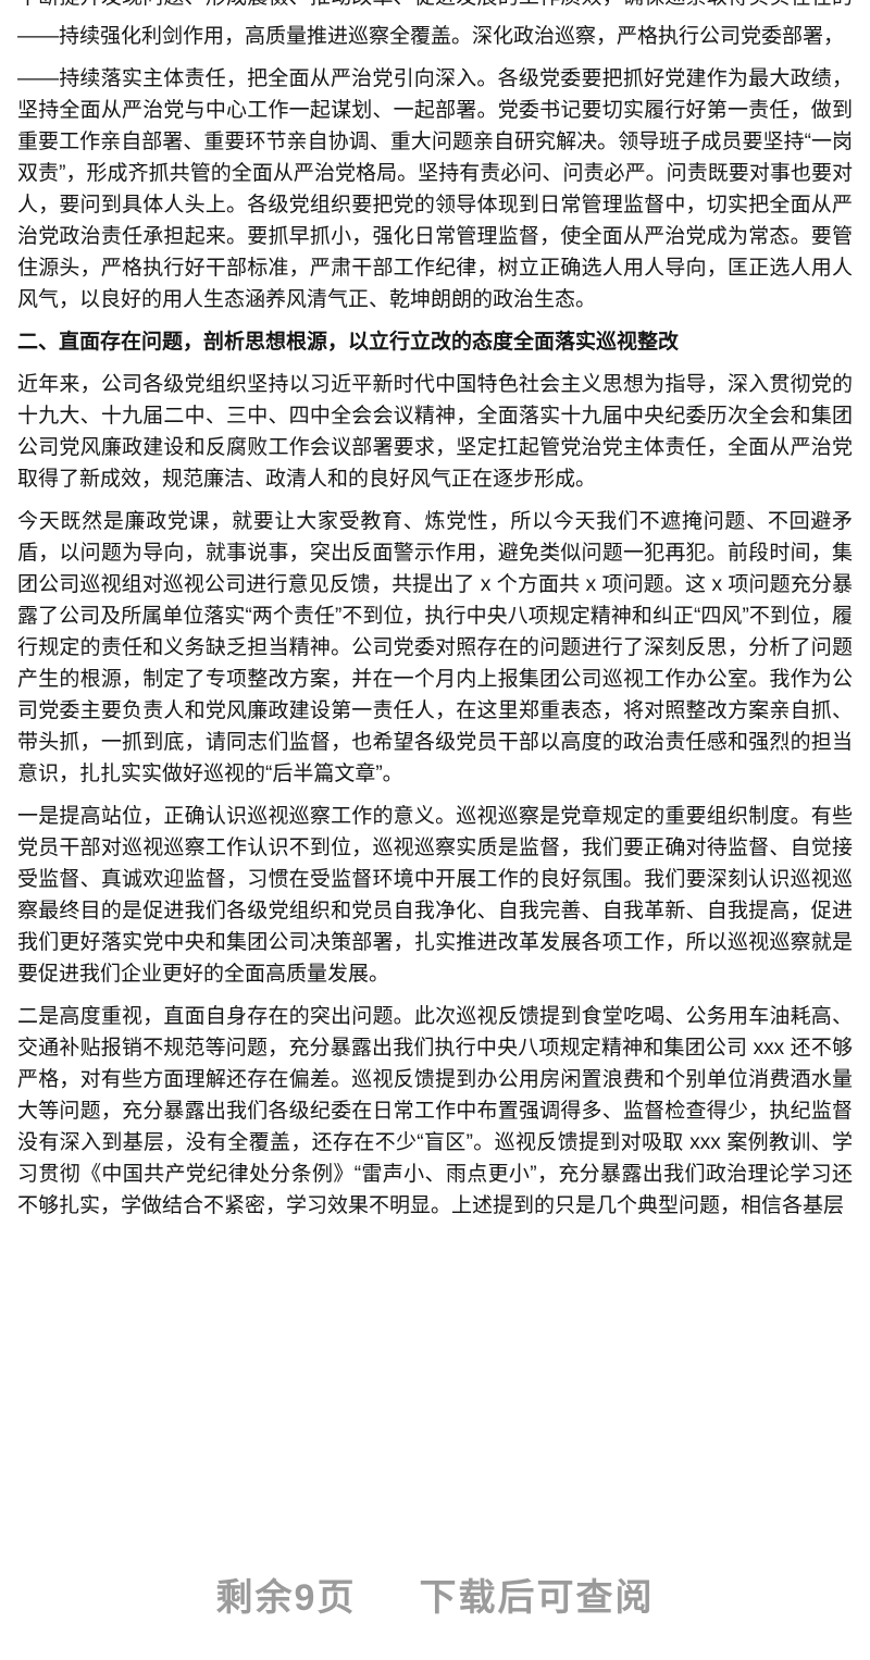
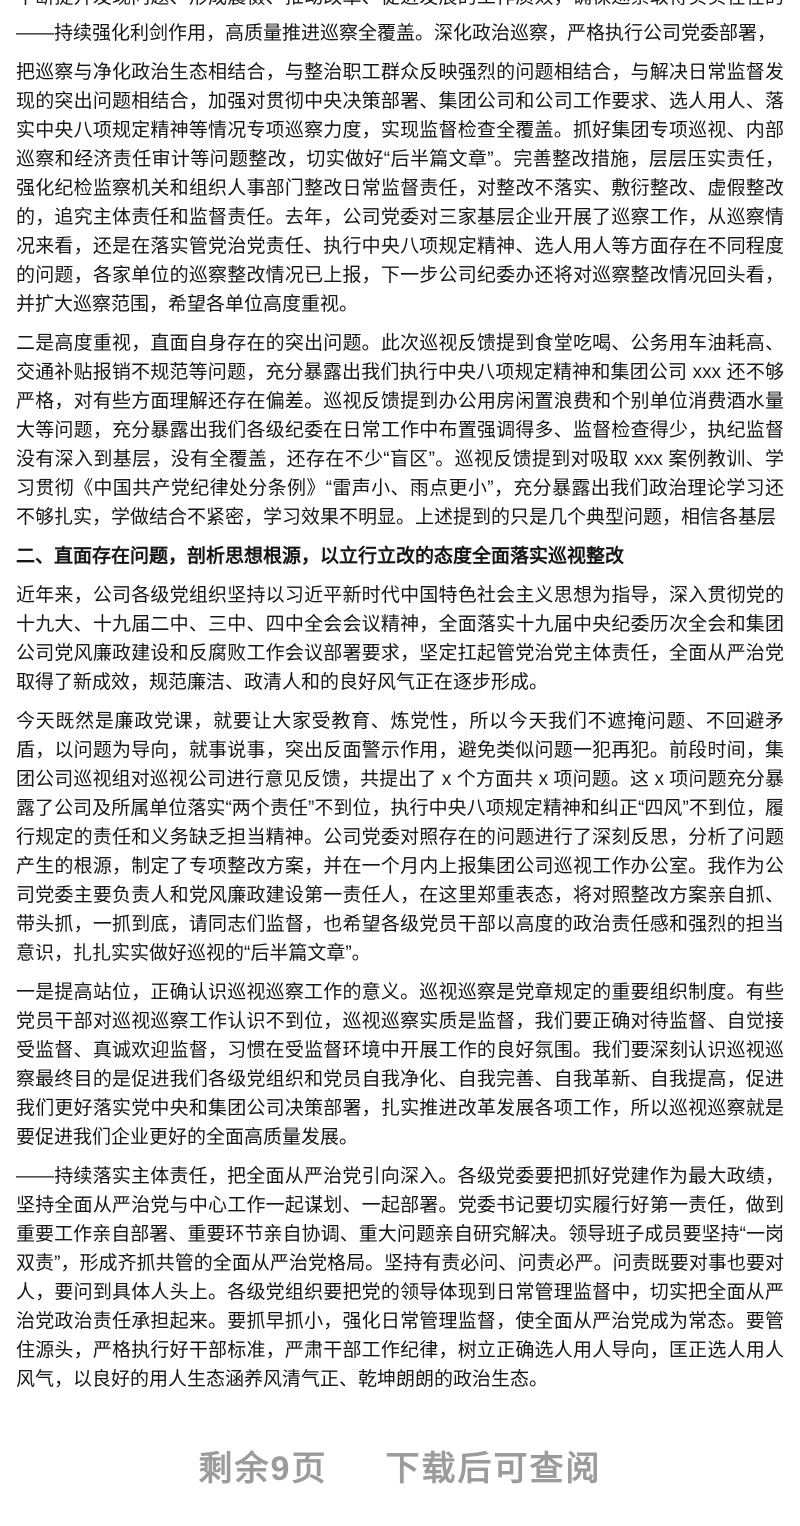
  ——持续强化利剑作用，高质量推进巡察全覆盖。深化政治巡察，严格执行公司党委部署，
+ 把巡察与净化政治生态相结合，与整治职工群众反映强烈的问题相结合，与解决日常监督发现的突出问题相结合，加强对贯彻中央决策部署、集团公司和公司工作要求、选人用人、落实中央八项规定精神等情况专项巡察力度，实现监督检查全覆盖。抓好集团专项巡视、内部巡察和经济责任审计等问题整改，切实做好“后半篇文章”。完善整改措施，层层压实责任，强化纪检监察机关和组织人事部门整改日常监督责任，对整改不落实、敷衍整改、虚假整改的，追究主体责任和监督责任。去年，公司党委对三家基层企业开展了巡察工作，从巡察情况来看，还是在落实管党治党责任、执行中央八项规定精神、选人用人等方面存在不同程度的问题，各家单位的巡察整改情况已上报，下一步公司纪委办还将对巡察整改情况回头看，并扩大巡察范围，希望各单位高度重视。
- ——持续落实主体责任，把全面从严治党引向深入。各级党委要把抓好党建作为最大政绩，坚持全面从严治党与中心工作一起谋划、一起部署。党委书记要切实履行好第一责任，做到重要工作亲自部署、重要环节亲自协调、重大问题亲自研究解决。领导班子成员要坚持“一岗双责”，形成齐抓共管的全面从严治党格局。坚持有责必问、问责必严。问责既要对事也要对人，要问到具体人头上。各级党组织要把党的领导体现到日常管理监督中，切实把全面从严治党政治责任承担起来。要抓早抓小，强化日常管理监督，使全面从严治党成为常态。要管住源头，严格执行好干部标准，严肃干部工作纪律，树立正确选人用人导向，匡正选人用人风气，以良好的用人生态涵养风清气正、乾坤朗朗的政治生态。
+ 二是高度重视，直面自身存在的突出问题。此次巡视反馈提到食堂吃喝、公务用车油耗高、交通补贴报销不规范等问题，充分暴露出我们执行中央八项规定精神和集团公司 xxx 还不够严格，对有些方面理解还存在偏差。巡视反馈提到办公用房闲置浪费和个别单位消费酒水量大等问题，充分暴露出我们各级纪委在日常工作中布置强调得多、监督检查得少，执纪监督没有深入到基层，没有全覆盖，还存在不少“盲区”。巡视反馈提到对吸取 xxx 案例教训、学习贯彻《中国共产党纪律处分条例》“雷声小、雨点更小”，充分暴露出我们政治理论学习还不够扎实，学做结合不紧密，学习效果不明显。上述提到的只是几个典型问题，相信各基层
  二、直面存在问题，剖析思想根源，以立行立改的态度全面落实巡视整改
  近年来，公司各级党组织坚持以习近平新时代中国特色社会主义思想为指导，深入贯彻党的十九大、十九届二中、三中、四中全会会议精神，全面落实十九届中央纪委历次全会和集团公司党风廉政建设和反腐败工作会议部署要求，坚定扛起管党治党主体责任，全面从严治党取得了新成效，规范廉洁、政清人和的良好风气正在逐步形成。
  今天既然是廉政党课，就要让大家受教育、炼党性，所以今天我们不遮掩问题、不回避矛盾，以问题为导向，就事说事，突出反面警示作用，避免类似问题一犯再犯。前段时间，集团公司巡视组对巡视公司进行意见反馈，共提出了 x 个方面共 x 项问题。这 x 项问题充分暴露了公司及所属单位落实“两个责任”不到位，执行中央八项规定精神和纠正“四风”不到位，履行规定的责任和义务缺乏担当精神。公司党委对照存在的问题进行了深刻反思，分析了问题产生的根源，制定了专项整改方案，并在一个月内上报集团公司巡视工作办公室。我作为公司党委主要负责人和党风廉政建设第一责任人，在这里郑重表态，将对照整改方案亲自抓、带头抓，一抓到底，请同志们监督，也希望各级党员干部以高度的政治责任感和强烈的担当意识，扎扎实实做好巡视的“后半篇文章”。
  一是提高站位，正确认识巡视巡察工作的意义。巡视巡察是党章规定的重要组织制度。有些党员干部对巡视巡察工作认识不到位，巡视巡察实质是监督，我们要正确对待监督、自觉接受监督、真诚欢迎监督，习惯在受监督环境中开展工作的良好氛围。我们要深刻认识巡视巡察最终目的是促进我们各级党组织和党员自我净化、自我完善、自我革新、自我提高，促进我们更好落实党中央和集团公司决策部署，扎实推进改革发展各项工作，所以巡视巡察就是要促进我们企业更好的全面高质量发展。
- 二是高度重视，直面自身存在的突出问题。此次巡视反馈提到食堂吃喝、公务用车油耗高、交通补贴报销不规范等问题，充分暴露出我们执行中央八项规定精神和集团公司 xxx 还不够严格，对有些方面理解还存在偏差。巡视反馈提到办公用房闲置浪费和个别单位消费酒水量大等问题，充分暴露出我们各级纪委在日常工作中布置强调得多、监督检查得少，执纪监督没有深入到基层，没有全覆盖，还存在不少“盲区”。巡视反馈提到对吸取 xxx 案例教训、学习贯彻《中国共产党纪律处分条例》“雷声小、雨点更小”，充分暴露出我们政治理论学习还不够扎实，学做结合不紧密，学习效果不明显。上述提到的只是几个典型问题，相信各基层
+ ——持续落实主体责任，把全面从严治党引向深入。各级党委要把抓好党建作为最大政绩，坚持全面从严治党与中心工作一起谋划、一起部署。党委书记要切实履行好第一责任，做到重要工作亲自部署、重要环节亲自协调、重大问题亲自研究解决。领导班子成员要坚持“一岗双责”，形成齐抓共管的全面从严治党格局。坚持有责必问、问责必严。问责既要对事也要对人，要问到具体人头上。各级党组织要把党的领导体现到日常管理监督中，切实把全面从严治党政治责任承担起来。要抓早抓小，强化日常管理监督，使全面从严治党成为常态。要管住源头，严格执行好干部标准，严肃干部工作纪律，树立正确选人用人导向，匡正选人用人风气，以良好的用人生态涵养风清气正、乾坤朗朗的政治生态。
  剩余9页 下载后可查阅
